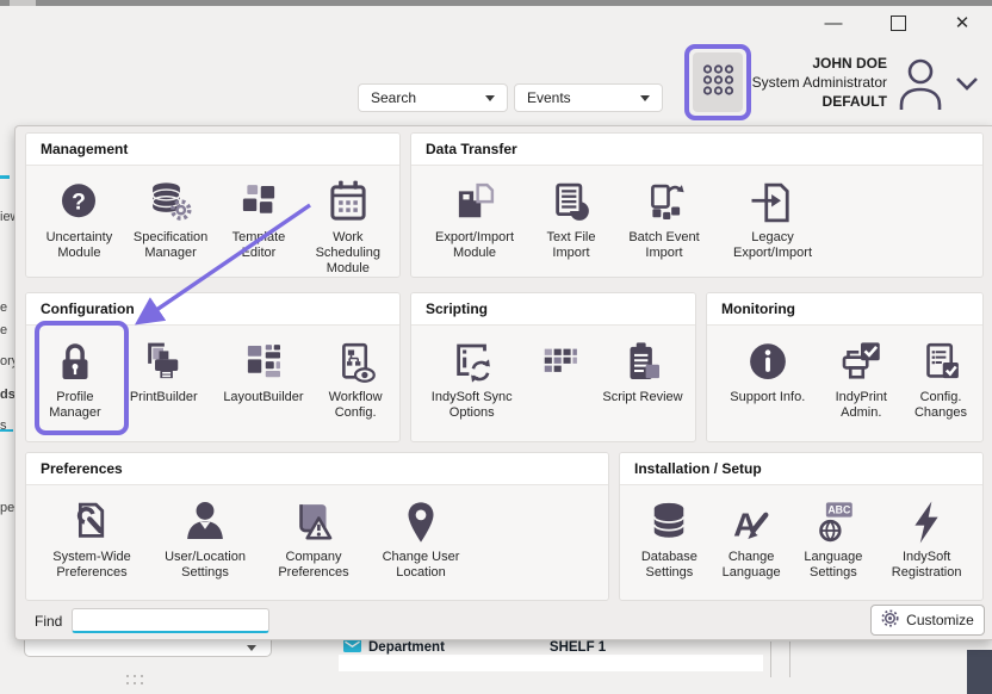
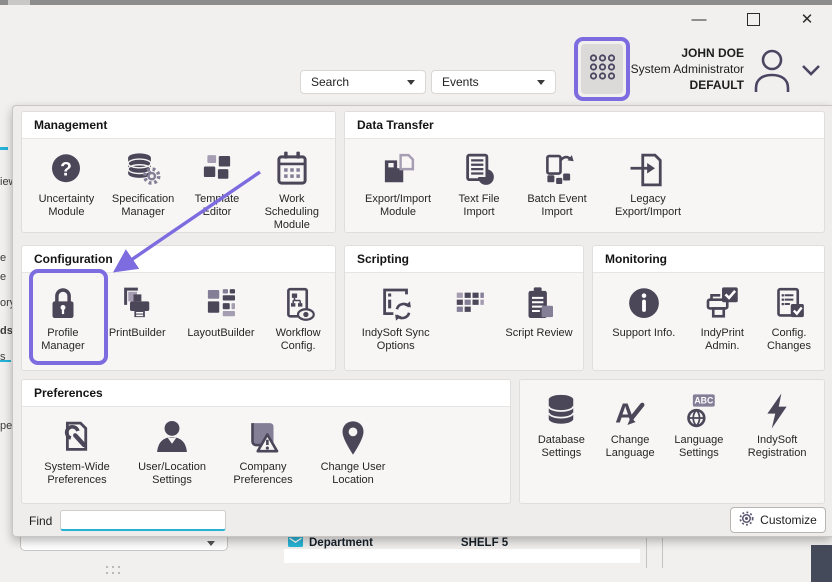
  —
  ✕
  Search
  Events
  JOHN DOE
  System Administrator
  DEFAULT
  Department
- SHELF 1
+ SHELF 5
  e
  e
  ds
  s
  pe
  Management
  ?
  Uncertainty Module
  Specification Manager
  Temate Editor
  Work Scheduling Module
  Data Transfer
  Export/Import Module
  Text File Import
  Batch Event Import
  Legacy Export/Import
  Configuration
  Profile Manager
  PrintBuilder
  LayoutBuilder
  Workflow Config.
  Scripting
  IndySoft Sync Options
  Script Review
  Monitoring
  Support Info.
  IndyPrint Admin.
  Config. Changes
  Preferences
  System-Wide Preferences
  User/Location Settings
  Company Preferences
  Change User Location
- Installation / Setup
  Database Settings
  A
  Change Language
  ABC
  Language Settings
  IndySoft Registration
  Find
  Customize
